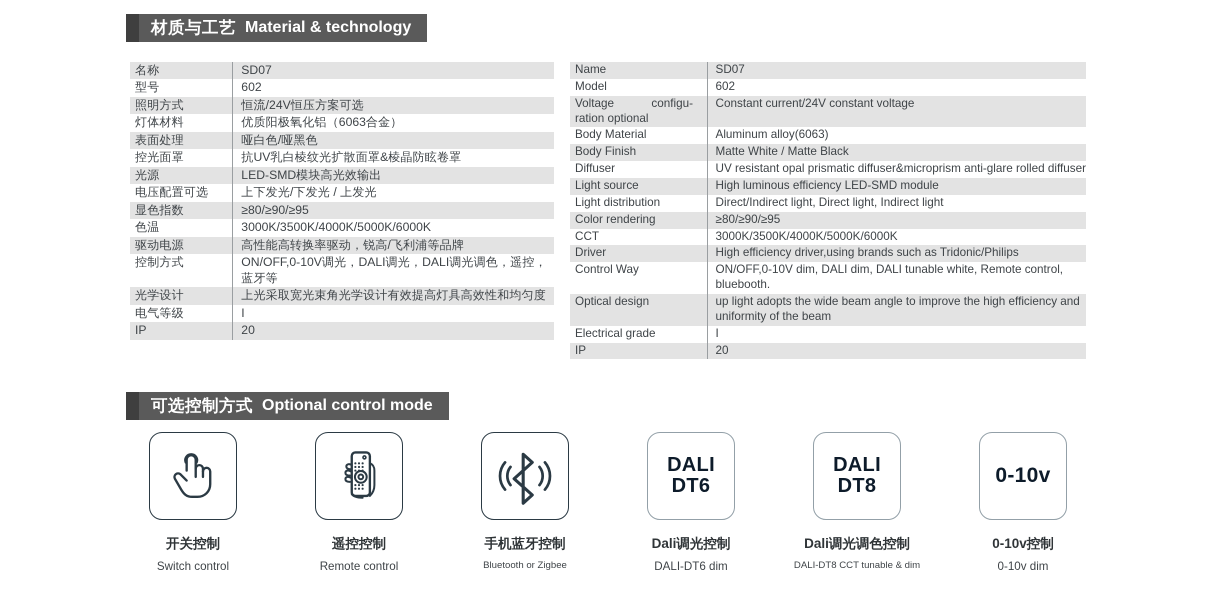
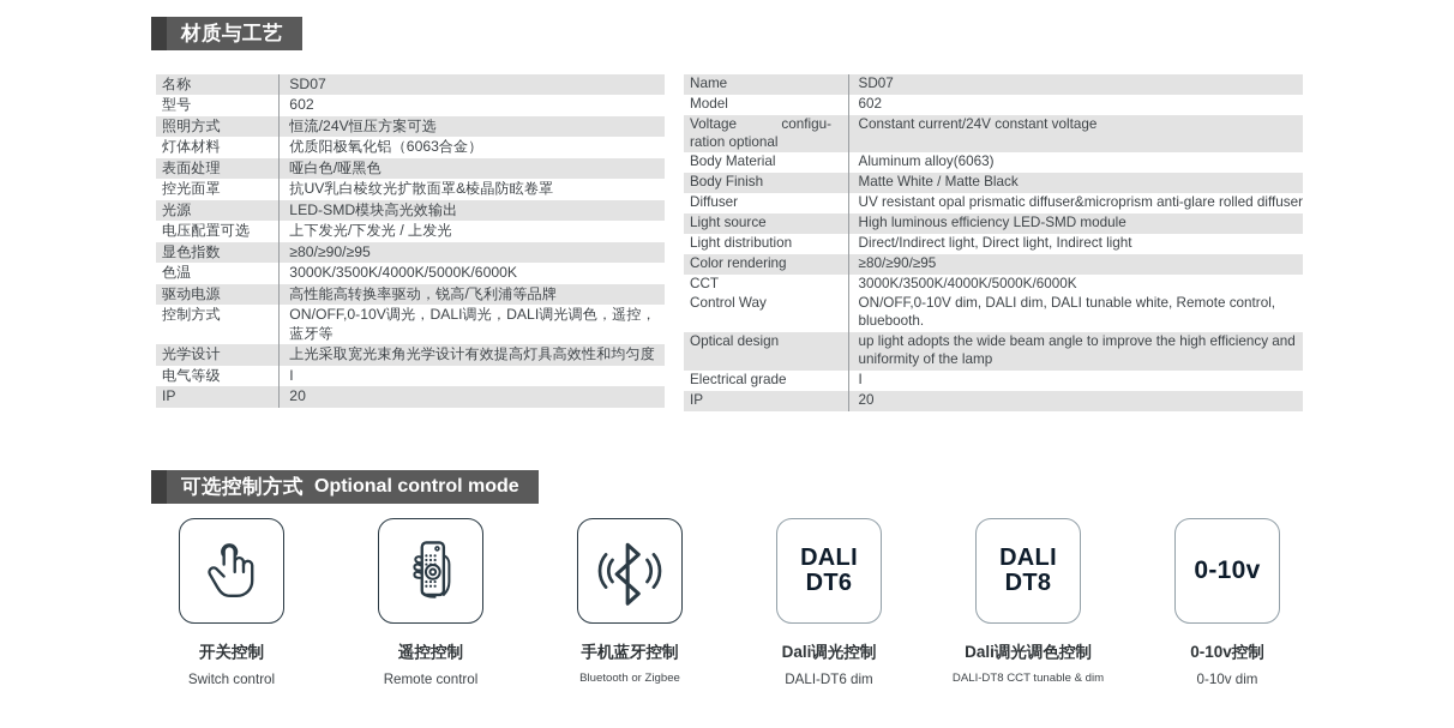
  材质与工艺
- Material & technology
  名称	SD07
  型号	602
  照明方式	恒流/24V恒压方案可选
  灯体材料	优质阳极氧化铝（6063合金）
  表面处理	哑白色/哑黑色
  控光面罩	抗UV乳白棱纹光扩散面罩&棱晶防眩卷罩
  光源	LED-SMD模块高光效输出
  电压配置可选	上下发光/下发光 / 上发光
  显色指数	≥80/≥90/≥95
  色温	3000K/3500K/4000K/5000K/6000K
  驱动电源	高性能高转换率驱动，锐高/飞利浦等品牌
  控制方式	ON/OFF,0-10V调光，DALI调光，DALI调光调色，遥控，蓝牙等
  光学设计	上光采取宽光束角光学设计有效提高灯具高效性和均匀度
  电气等级	I
  IP	20
  Name	SD07
  Model	602
  Voltage configu-ration optional	Constant current/24V constant voltage
  Body Material	Aluminum alloy(6063)
  Body Finish	Matte White / Matte Black
  Diffuser	UV resistant opal prismatic diffuser&microprism anti-glare rolled diffuser
  Light source	High luminous efficiency LED-SMD module
  Light distribution	Direct/Indirect light, Direct light, Indirect light
  Color rendering	≥80/≥90/≥95
  CCT	3000K/3500K/4000K/5000K/6000K
- Driver	High efficiency driver,using brands such as Tridonic/Philips
  Control Way	ON/OFF,0-10V dim, DALI dim, DALI tunable white, Remote control, bluebooth.
- Optical design	up light adopts the wide beam angle to improve the high efficiency and uniformity of the beam
+ Optical design	up light adopts the wide beam angle to improve the high efficiency and uniformity of the lamp
  Electrical grade	I
  IP	20
  可选控制方式
  Optional control mode
  开关控制
  Switch control
  遥控控制
  Remote control
  手机蓝牙控制
  Bluetooth or Zigbee
  DALI
  DT6
  Dali调光控制
  DALI-DT6 dim
  DALI
  DT8
  Dali调光调色控制
  DALI-DT8 CCT tunable & dim
  0-10v
  0-10v控制
  0-10v dim
